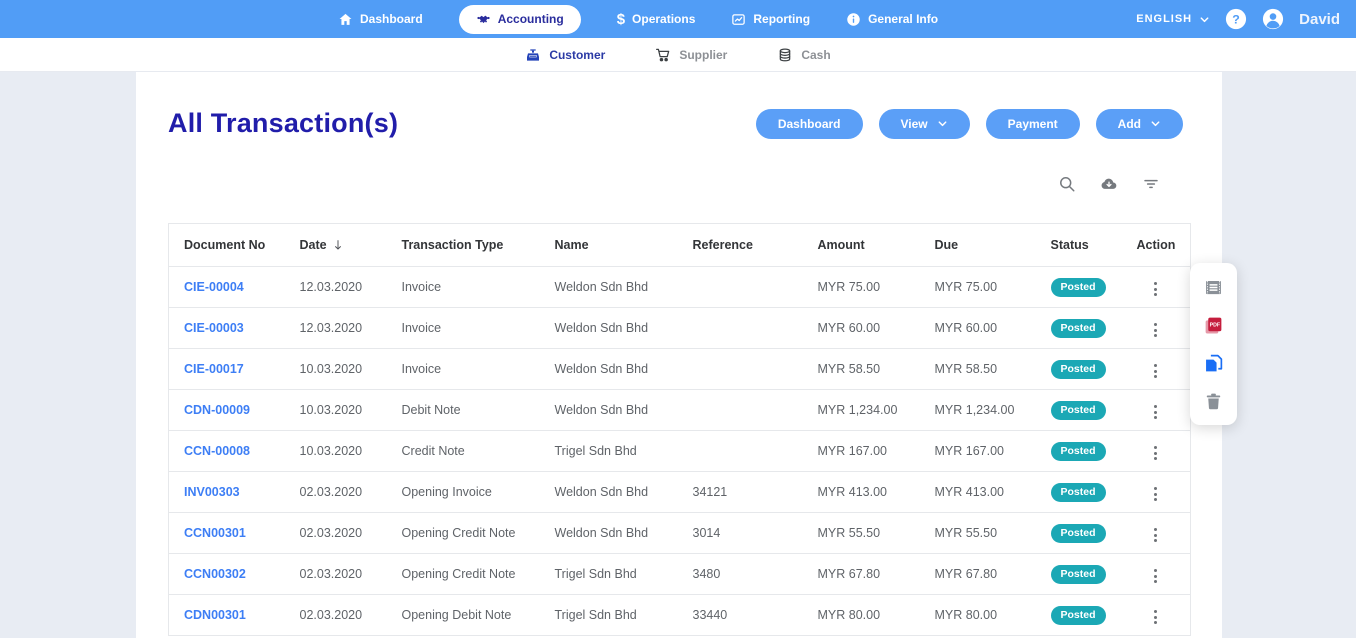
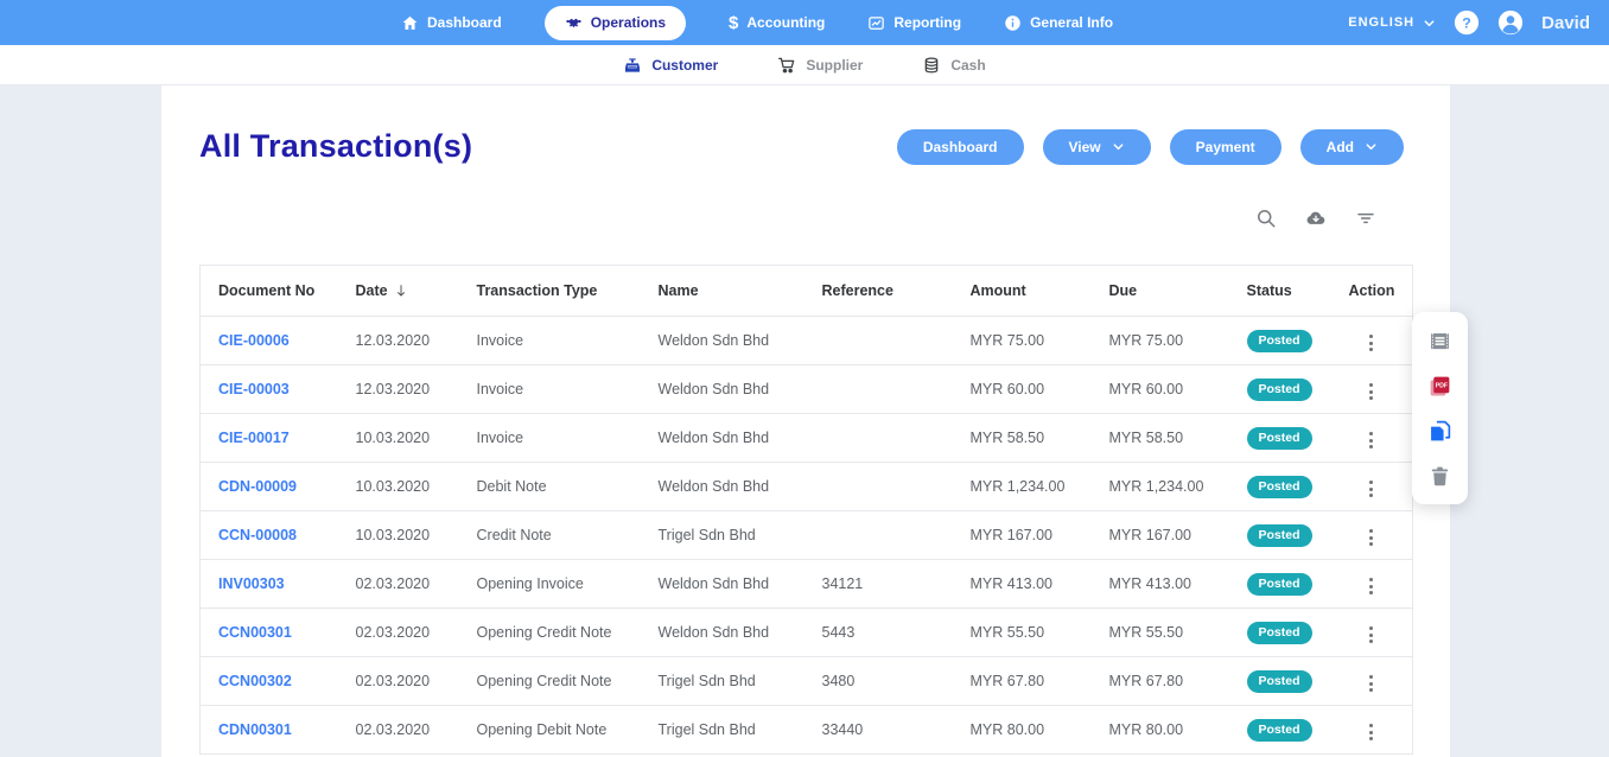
  Dashboard
- Accounting
+ Operations
  $
- Operations
+ Accounting
  Reporting
  General Info
  ENGLISH
  ?
  David
  Customer
  Supplier
  Cash
  All Transaction(s)
  Dashboard
  View
  Payment
  Add
  Document No	Date	Transaction Type	Name	Reference	Amount	Due	Status	Action
- CIE-00004	12.03.2020	Invoice	Weldon Sdn Bhd		MYR 75.00	MYR 75.00	Posted
+ CIE-00006	12.03.2020	Invoice	Weldon Sdn Bhd		MYR 75.00	MYR 75.00	Posted
  CIE-00003	12.03.2020	Invoice	Weldon Sdn Bhd		MYR 60.00	MYR 60.00	Posted
  CIE-00017	10.03.2020	Invoice	Weldon Sdn Bhd		MYR 58.50	MYR 58.50	Posted
  CDN-00009	10.03.2020	Debit Note	Weldon Sdn Bhd		MYR 1,234.00	MYR 1,234.00	Posted
  CCN-00008	10.03.2020	Credit Note	Trigel Sdn Bhd		MYR 167.00	MYR 167.00	Posted
  INV00303	02.03.2020	Opening Invoice	Weldon Sdn Bhd	34121	MYR 413.00	MYR 413.00	Posted
- CCN00301	02.03.2020	Opening Credit Note	Weldon Sdn Bhd	3014	MYR 55.50	MYR 55.50	Posted
+ CCN00301	02.03.2020	Opening Credit Note	Weldon Sdn Bhd	5443	MYR 55.50	MYR 55.50	Posted
  CCN00302	02.03.2020	Opening Credit Note	Trigel Sdn Bhd	3480	MYR 67.80	MYR 67.80	Posted
  CDN00301	02.03.2020	Opening Debit Note	Trigel Sdn Bhd	33440	MYR 80.00	MYR 80.00	Posted
